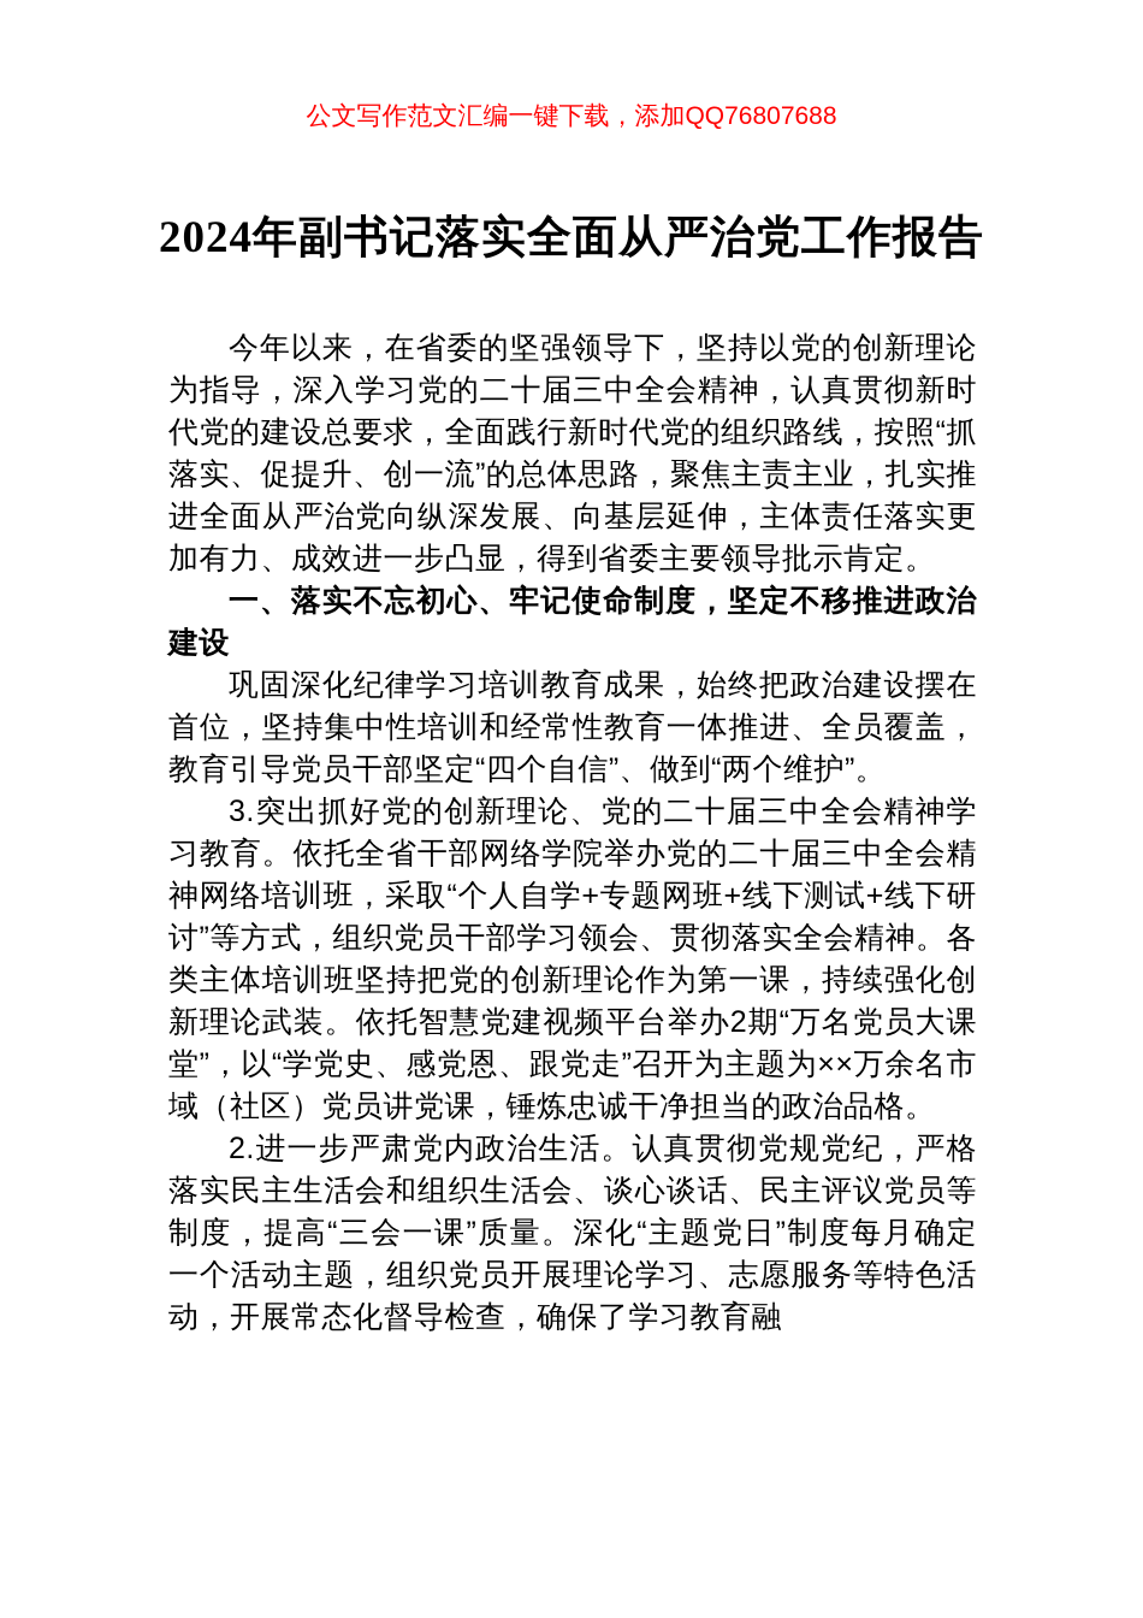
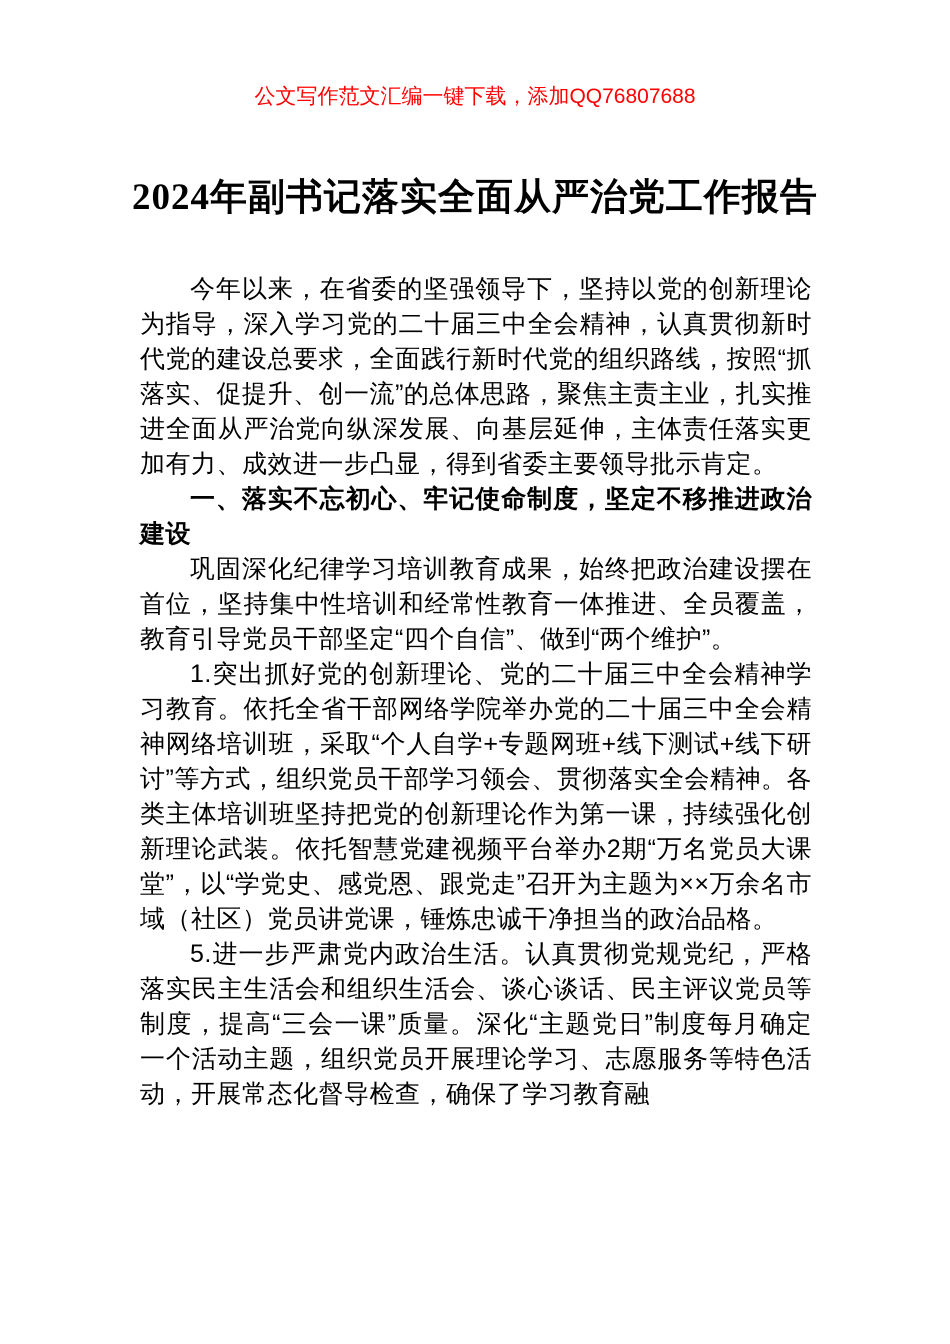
  公文写作范文汇编一键下载，添加QQ76807688
  2024年副书记落实全面从严治党工作报告
  今年以来，在省委的坚强领导下，坚持以党的创新理论为指导，深入学习党的二十届三中全会精神，认真贯彻新时代党的建设总要求，全面践行新时代党的组织路线，按照“抓落实、促提升、创一流”的总体思路，聚焦主责主业，扎实推进全面从严治党向纵深发展、向基层延伸，主体责任落实更加有力、成效进一步凸显，得到省委主要领导批示肯定。
  一、落实不忘初心、牢记使命制度，坚定不移推进政治建设
  巩固深化纪律学习培训教育成果，始终把政治建设摆在首位，坚持集中性培训和经常性教育一体推进、全员覆盖，教育引导党员干部坚定“四个自信”、做到“两个维护”。
- 3.突出抓好党的创新理论、党的二十届三中全会精神学习教育。依托全省干部网络学院举办党的二十届三中全会精神网络培训班，采取“个人自学+专题网班+线下测试+线下研讨”等方式，组织党员干部学习领会、贯彻落实全会精神。各类主体培训班坚持把党的创新理论作为第一课，持续强化创新理论武装。依托智慧党建视频平台举办2期“万名党员大课堂”，以“学党史、感党恩、跟党走”召开为主题为××万余名市域（社区）党员讲党课，锤炼忠诚干净担当的政治品格。
+ 1.突出抓好党的创新理论、党的二十届三中全会精神学习教育。依托全省干部网络学院举办党的二十届三中全会精神网络培训班，采取“个人自学+专题网班+线下测试+线下研讨”等方式，组织党员干部学习领会、贯彻落实全会精神。各类主体培训班坚持把党的创新理论作为第一课，持续强化创新理论武装。依托智慧党建视频平台举办2期“万名党员大课堂”，以“学党史、感党恩、跟党走”召开为主题为××万余名市域（社区）党员讲党课，锤炼忠诚干净担当的政治品格。
- 2.进一步严肃党内政治生活。认真贯彻党规党纪，严格落实民主生活会和组织生活会、谈心谈话、民主评议党员等制度，提高“三会一课”质量。深化“主题党日”制度每月确定一个活动主题，组织党员开展理论学习、志愿服务等特色活动，开展常态化督导检查，确保了学习教育融
+ 5.进一步严肃党内政治生活。认真贯彻党规党纪，严格落实民主生活会和组织生活会、谈心谈话、民主评议党员等制度，提高“三会一课”质量。深化“主题党日”制度每月确定一个活动主题，组织党员开展理论学习、志愿服务等特色活动，开展常态化督导检查，确保了学习教育融
